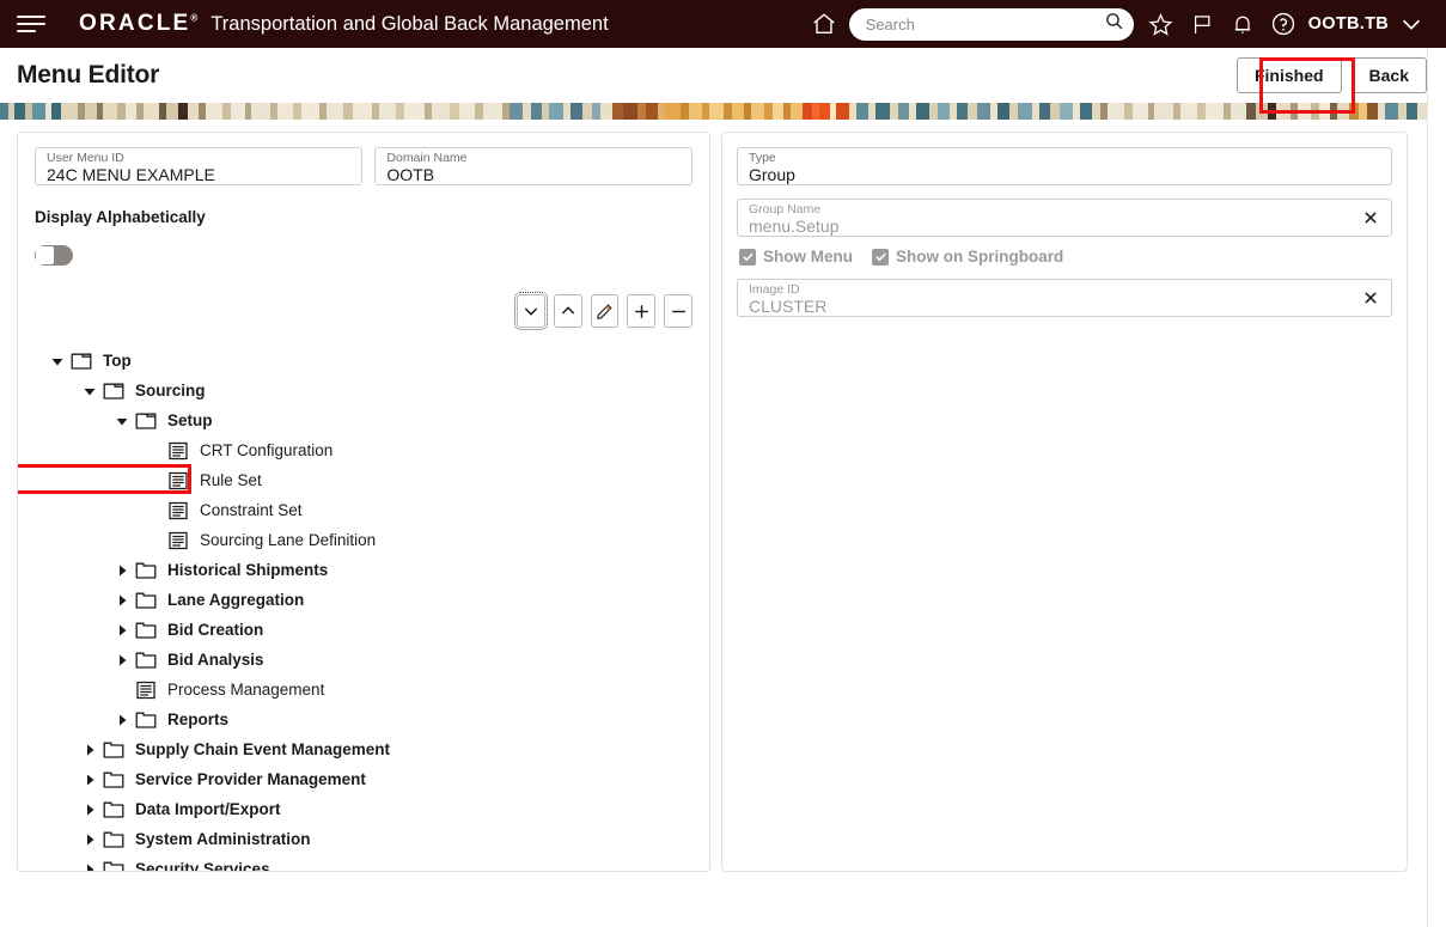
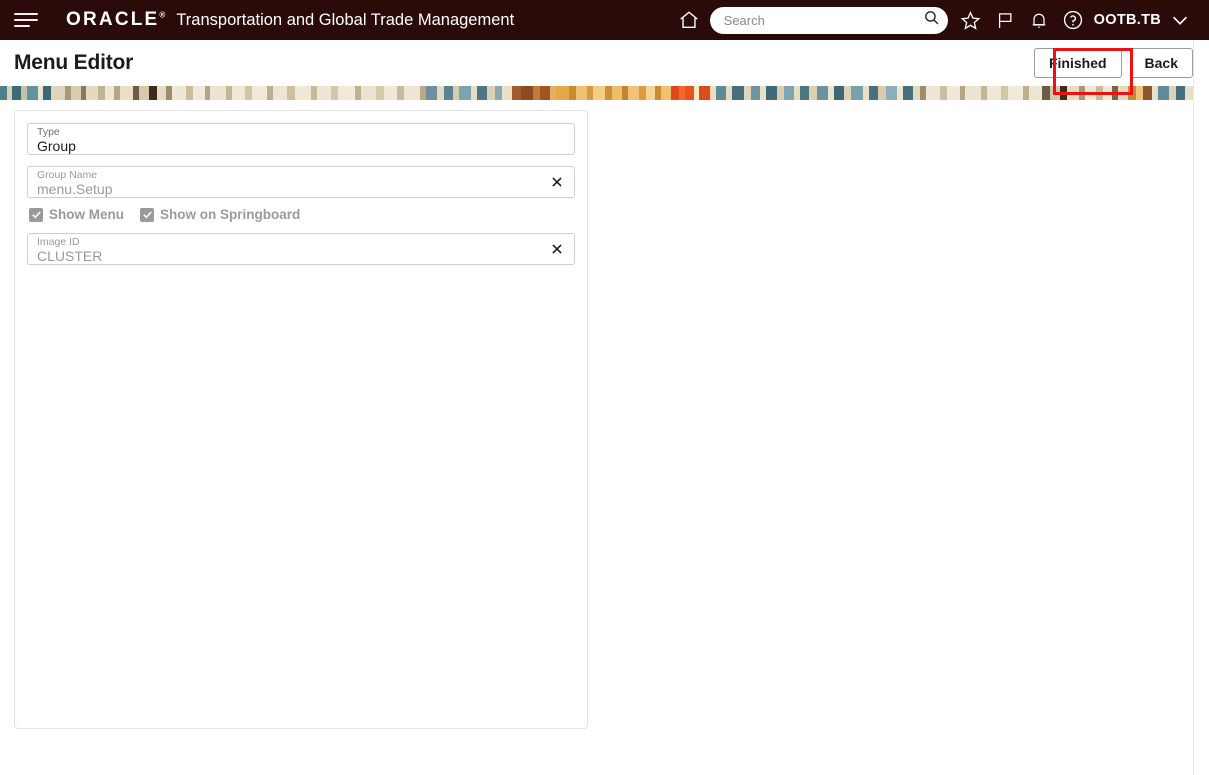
  ORACLE®
- Transportation and Global Back Management
+ Transportation and Global Trade Management
  Search
  OOTB.TB
  Menu Editor
  Finished
  Back
- User Menu ID
- 24C MENU EXAMPLE
- Domain Name
- OOTB
- Display Alphabetically
- Top
- Sourcing
- Setup
- CRT Configuration
- Rule Set
- Constraint Set
- Sourcing Lane Definition
- Historical Shipments
- Lane Aggregation
- Bid Creation
- Bid Analysis
- Process Management
- Reports
- Supply Chain Event Management
- Service Provider Management
- Data Import/Export
- System Administration
- Security Services
  Type
  Group
  Group Name
  menu.Setup
  Show Menu
  Show on Springboard
  Image ID
  CLUSTER
